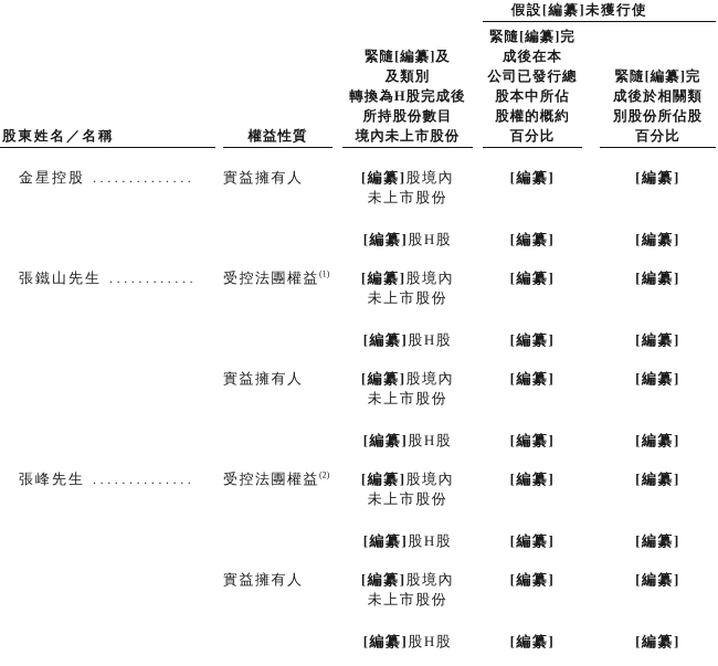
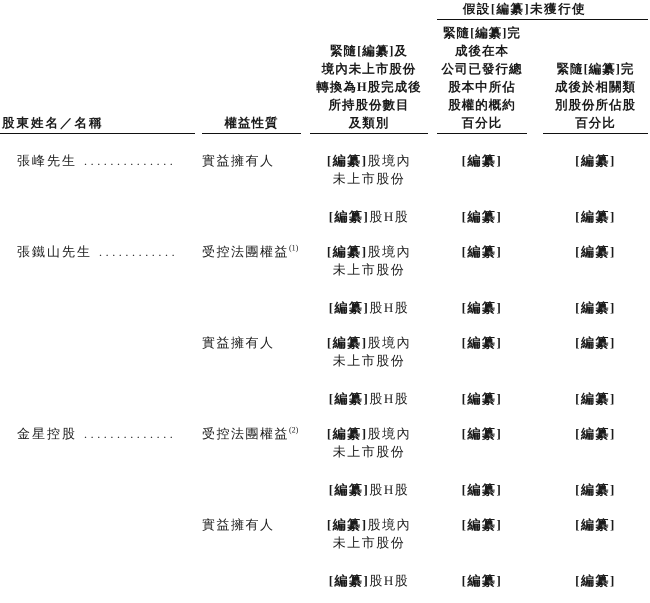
  假設[編纂]未獲行使
  股東姓名／名稱
  權益性質
  緊隨[編纂]及
- 及類別
+ 境內未上市股份
  轉換為H股完成後
  所持股份數目
- 境內未上市股份
+ 及類別
  緊隨[編纂]完
  成後在本
  公司已發行總
  股本中所佔
  股權的概約
  百分比
  緊隨[編纂]完
  成後於相關類
  別股份所佔股
  百分比
- 金星控股
+ 張峰先生
  . . . . . . . . . . . . . .
  實益擁有人
  [編纂]股境內
  未上市股份
  [編纂]
  [編纂]
  [編纂]股H股
  [編纂]
  [編纂]
  張鐵山先生
  . . . . . . . . . . . .
  受控法團權益(1)
  [編纂]股境內
  未上市股份
  [編纂]
  [編纂]
  [編纂]股H股
  [編纂]
  [編纂]
  實益擁有人
  [編纂]股境內
  未上市股份
  [編纂]
  [編纂]
  [編纂]股H股
  [編纂]
  [編纂]
- 張峰先生
+ 金星控股
  . . . . . . . . . . . . . .
  受控法團權益(2)
  [編纂]股境內
  未上市股份
  [編纂]
  [編纂]
  [編纂]股H股
  [編纂]
  [編纂]
  實益擁有人
  [編纂]股境內
  未上市股份
  [編纂]
  [編纂]
  [編纂]股H股
  [編纂]
  [編纂]
